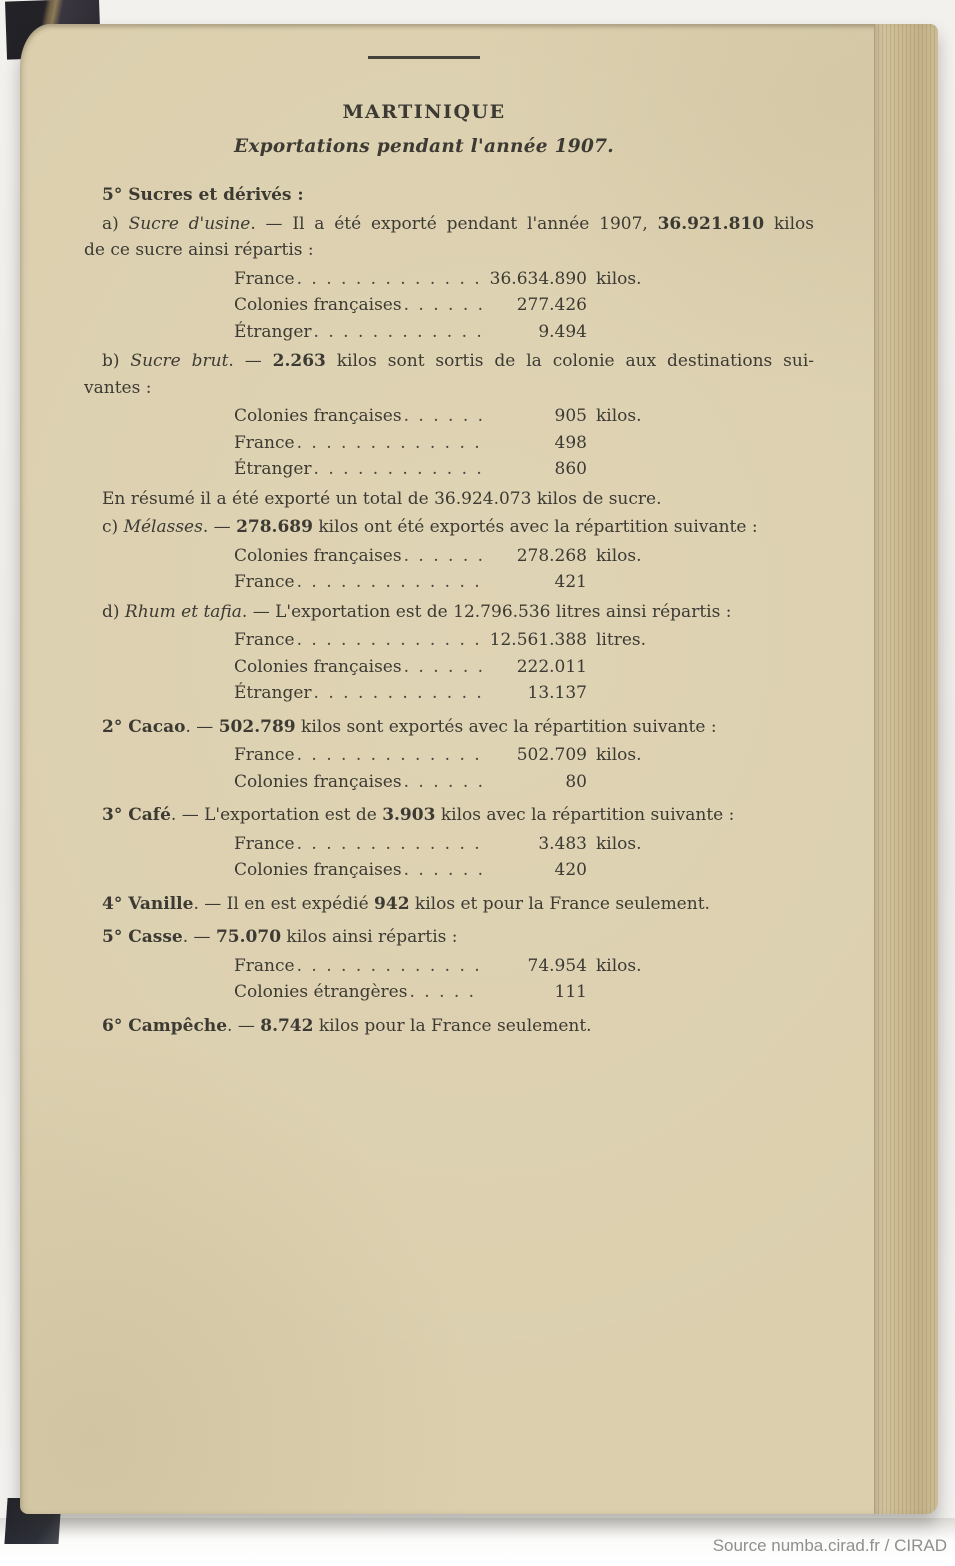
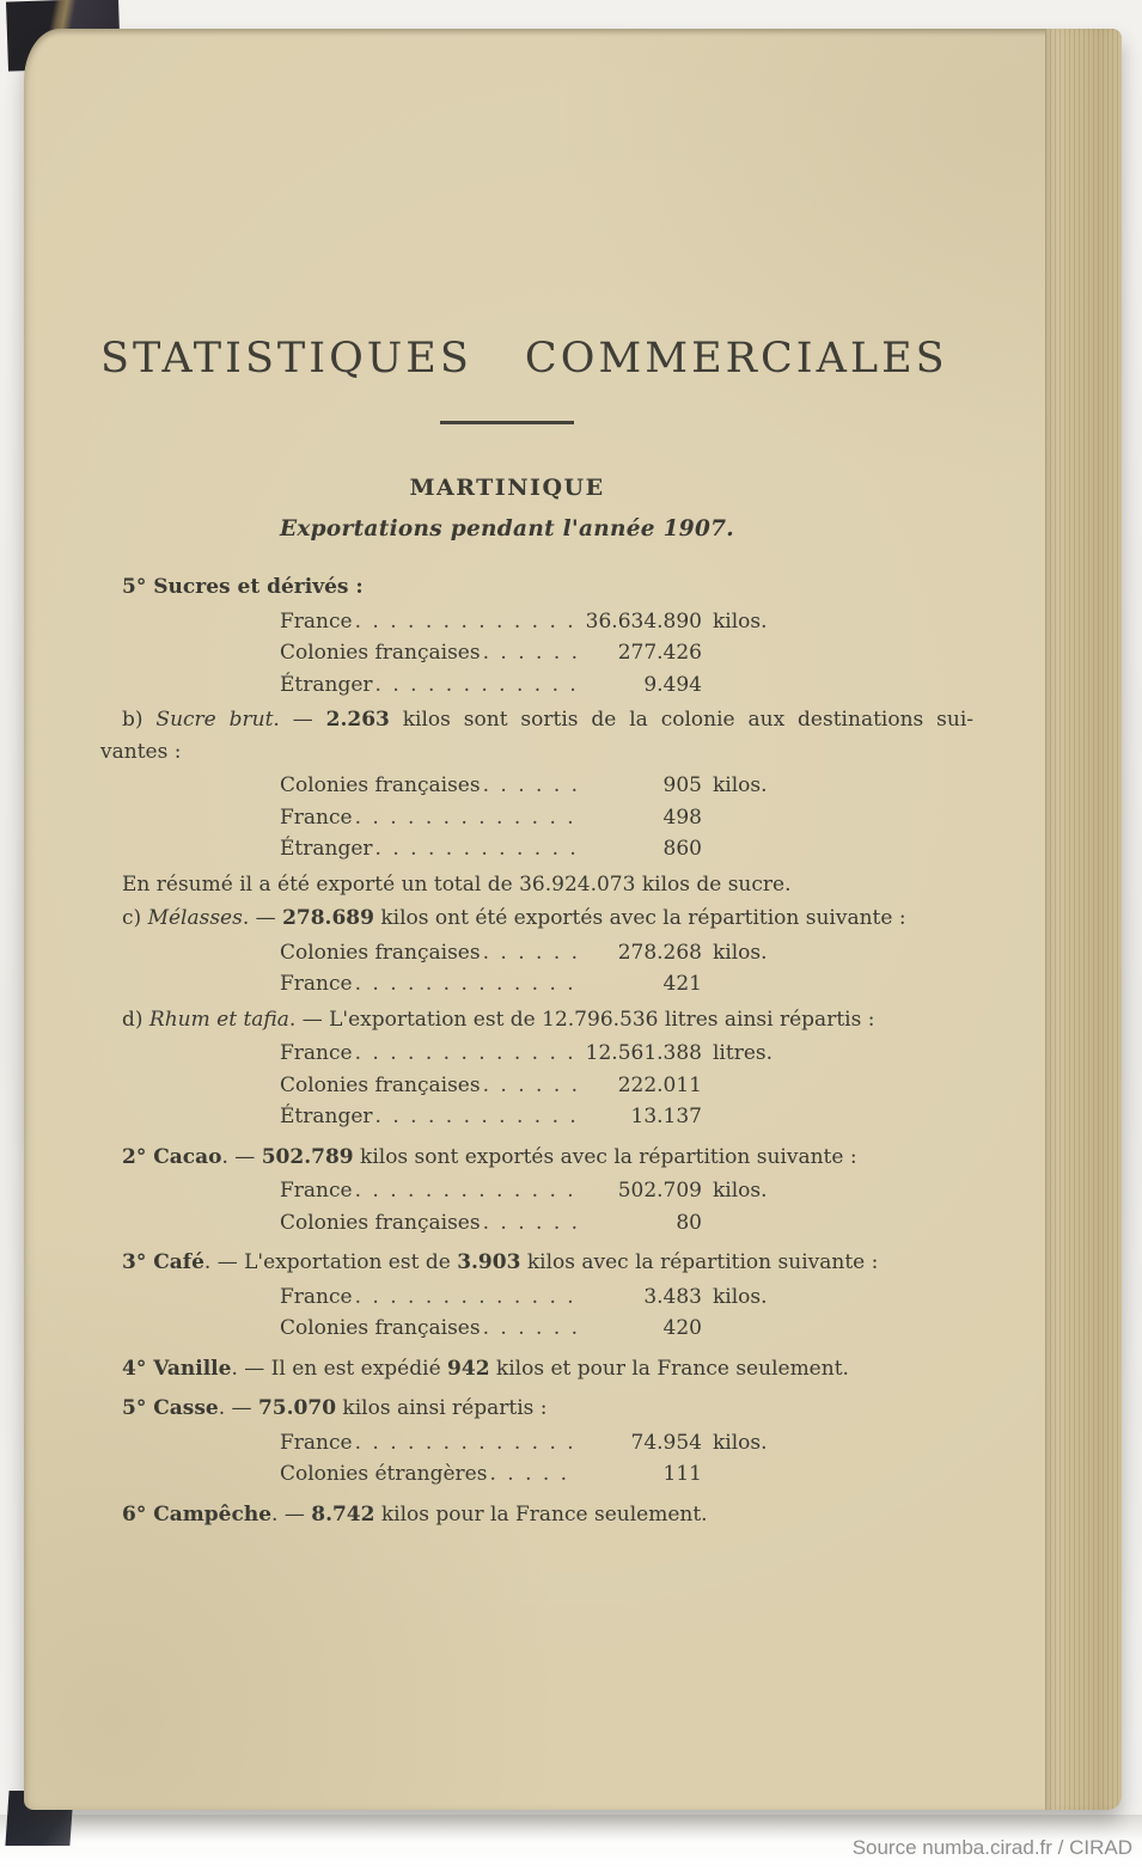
+ STATISTIQUES COMMERCIALES
  MARTINIQUE
  Exportations pendant l'année 1907.
  5° Sucres et dérivés :
- a) Sucre d'usine. — Il a été exporté pendant l'année 1907, 36.921.810 kilos
- de ce sucre ainsi répartis :
  France
  36.634.890
  kilos.
  Colonies françaises
  277.426
  Étranger
  9.494
  b) Sucre brut. — 2.263 kilos sont sortis de la colonie aux destinations sui-
  vantes :
  Colonies françaises
  905
  kilos.
  France
  498
  Étranger
  860
  En résumé il a été exporté un total de 36.924.073 kilos de sucre.
  c) Mélasses. — 278.689 kilos ont été exportés avec la répartition suivante :
  Colonies françaises
  278.268
  kilos.
  France
  421
  d) Rhum et tafia. — L'exportation est de 12.796.536 litres ainsi répartis :
  France
  12.561.388
  litres.
  Colonies françaises
  222.011
  Étranger
  13.137
  2° Cacao. — 502.789 kilos sont exportés avec la répartition suivante :
  France
  502.709
  kilos.
  Colonies françaises
  80
  3° Café. — L'exportation est de 3.903 kilos avec la répartition suivante :
  France
  3.483
  kilos.
  Colonies françaises
  420
  4° Vanille. — Il en est expédié 942 kilos et pour la France seulement.
  5° Casse. — 75.070 kilos ainsi répartis :
  France
  74.954
  kilos.
  Colonies étrangères
  111
  6° Campêche. — 8.742 kilos pour la France seulement.
  Source numba.cirad.fr / CIRAD
